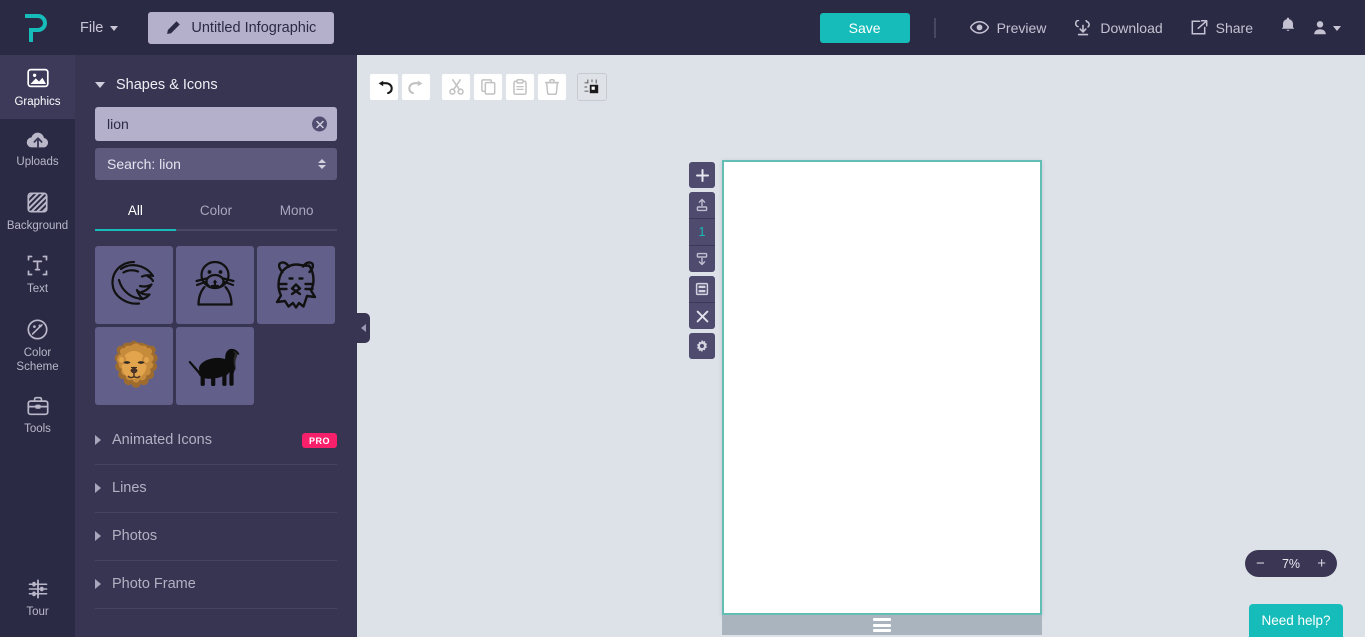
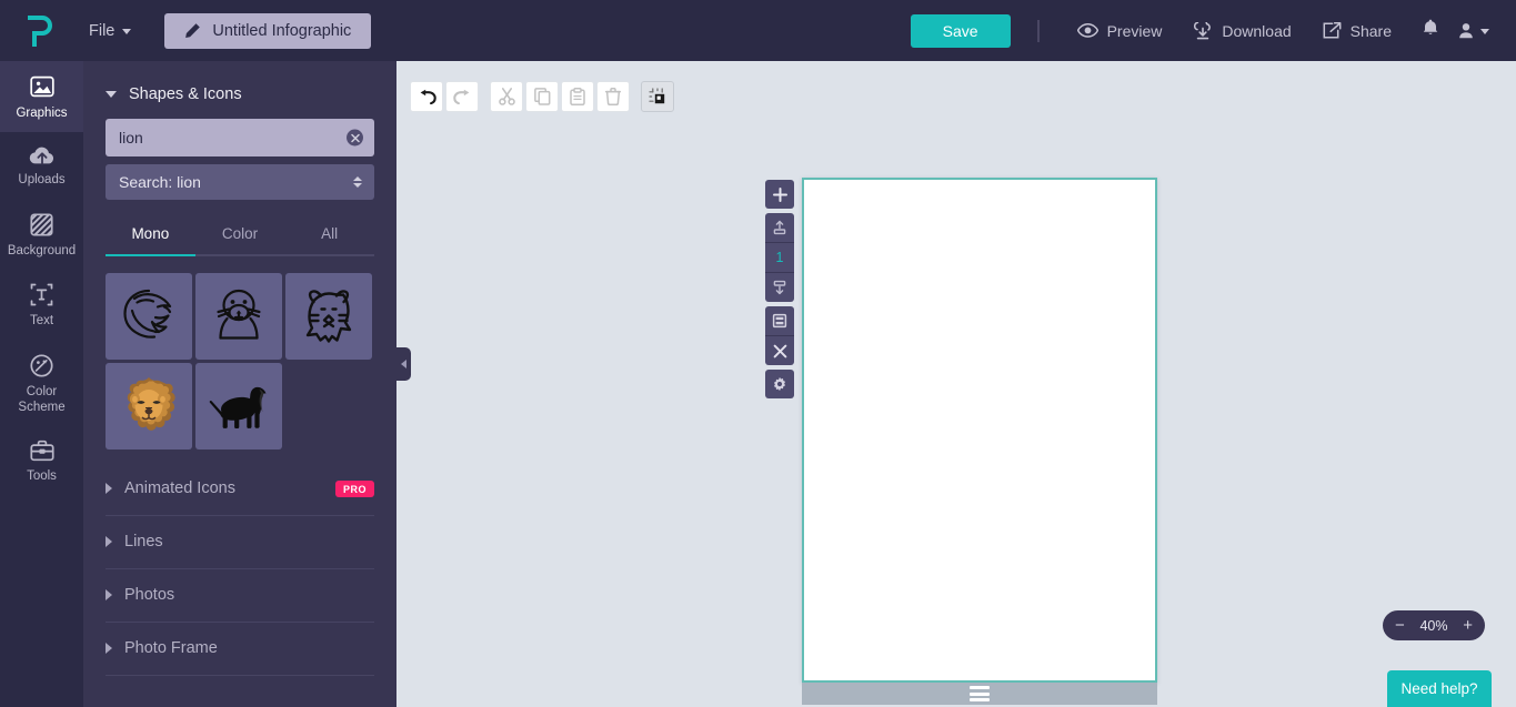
  File
  Untitled Infographic
  Save
  Preview
  Download
  Share
  Graphics
  Uploads
  Background
  Text
  Color
  Scheme
  Tools
- Tour
  Shapes & Icons
  lion
  Search: lion
- All
+ Mono
  Color
- Mono
+ All
  Animated Icons
  PRO
  Lines
  Photos
  Photo Frame
  1
  −
- 7%
+ 40%
  +
  Need help?
